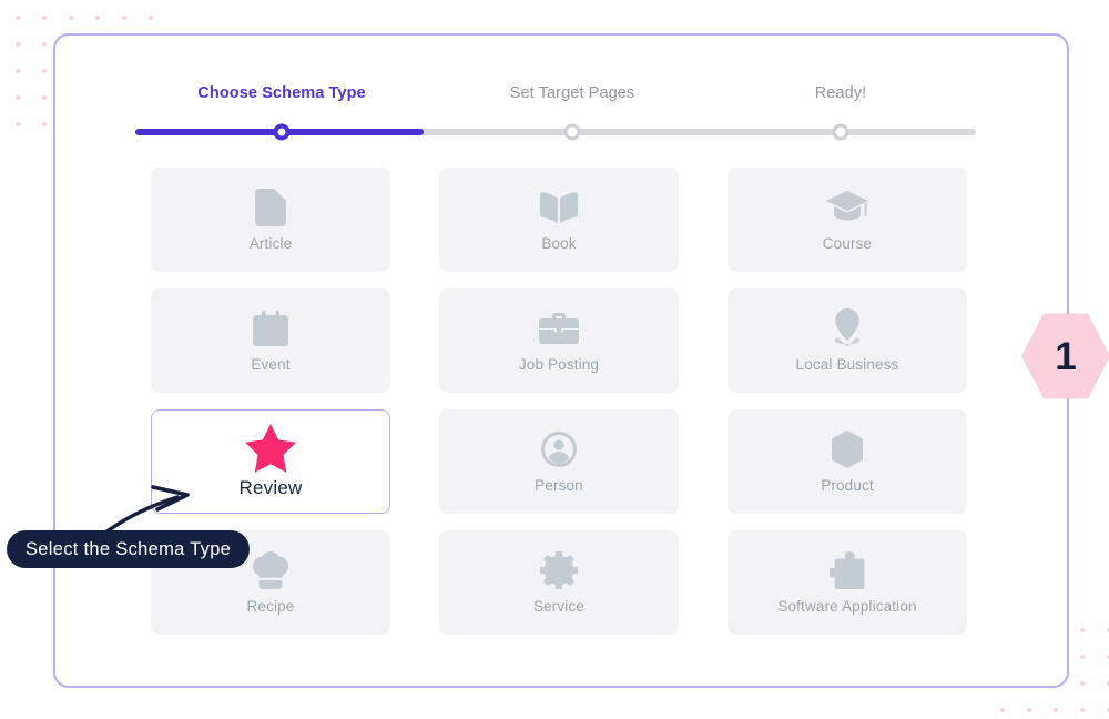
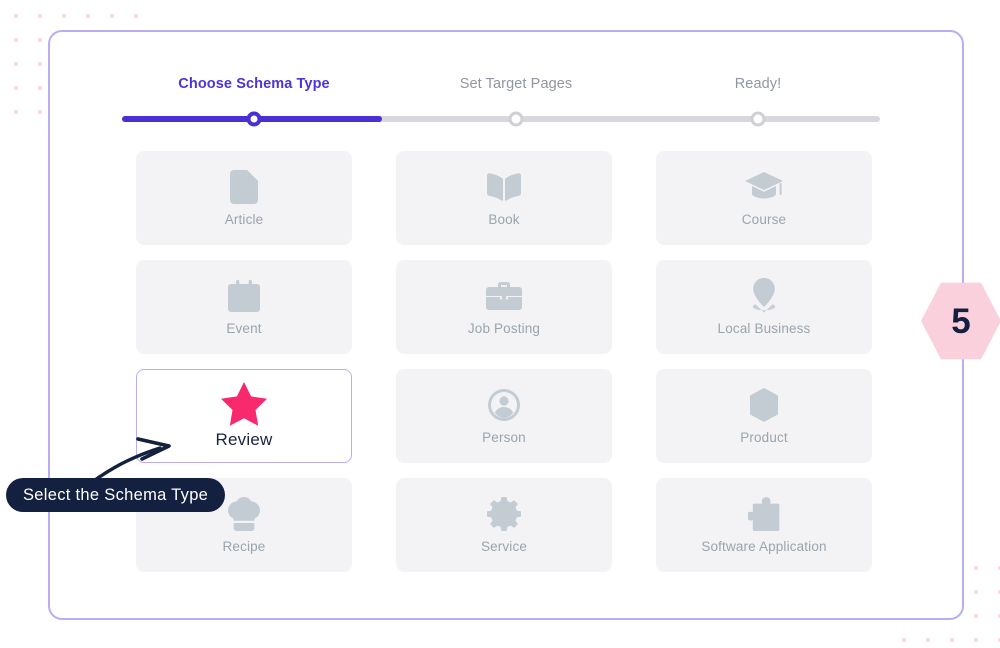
  Choose Schema Type
  Set Target Pages
  Ready!
  Article
  Book
  Course
  Event
  Job Posting
  Local Business
  Review
  Person
  Product
  Recipe
  Service
  Software Application
  Select the Schema Type
- 1
+ 5
